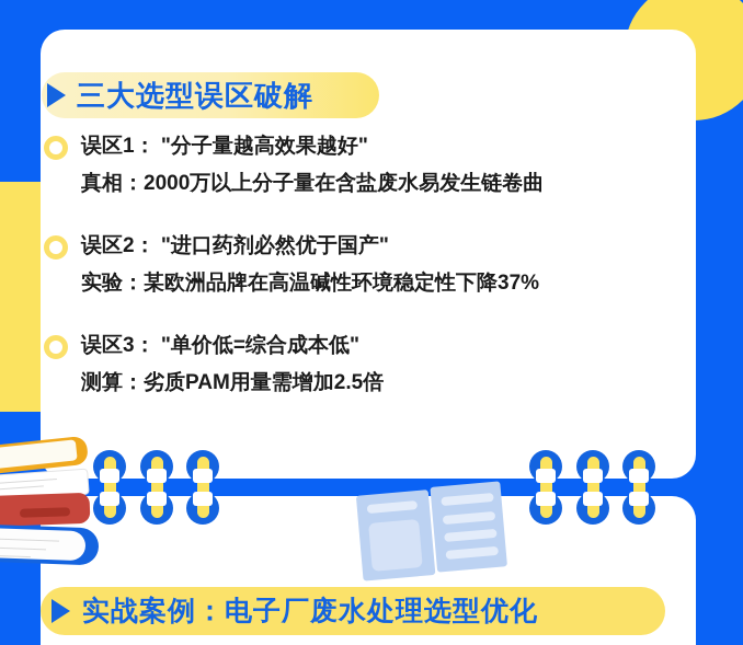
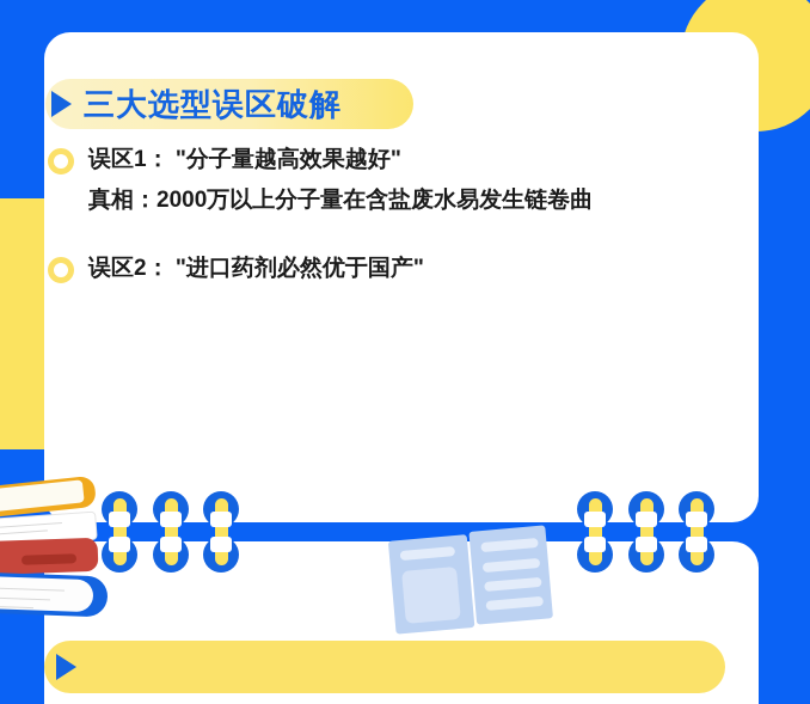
  三大选型误区破解
  误区1： "分子量越高效果越好"
  真相：2000万以上分子量在含盐废水易发生链卷曲
  误区2： "进口药剂必然优于国产"
- 实验：某欧洲品牌在高温碱性环境稳定性下降37%
- 误区3： "单价低=综合成本低"
- 测算：劣质PAM用量需增加2.5倍
- 实战案例：电子厂废水处理选型优化
